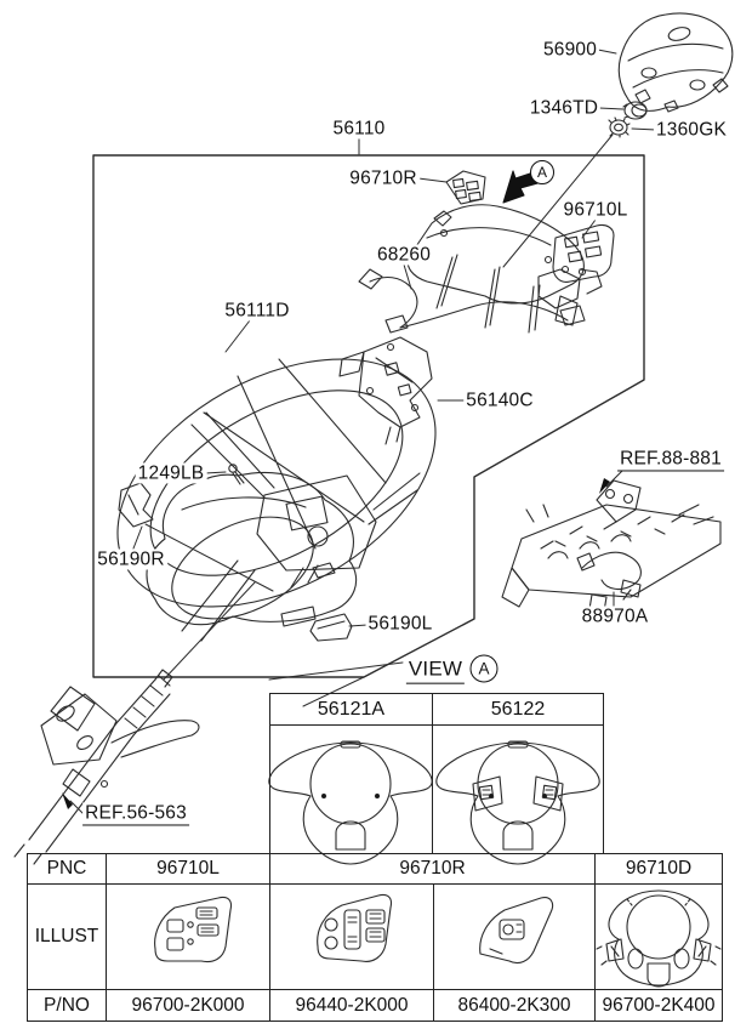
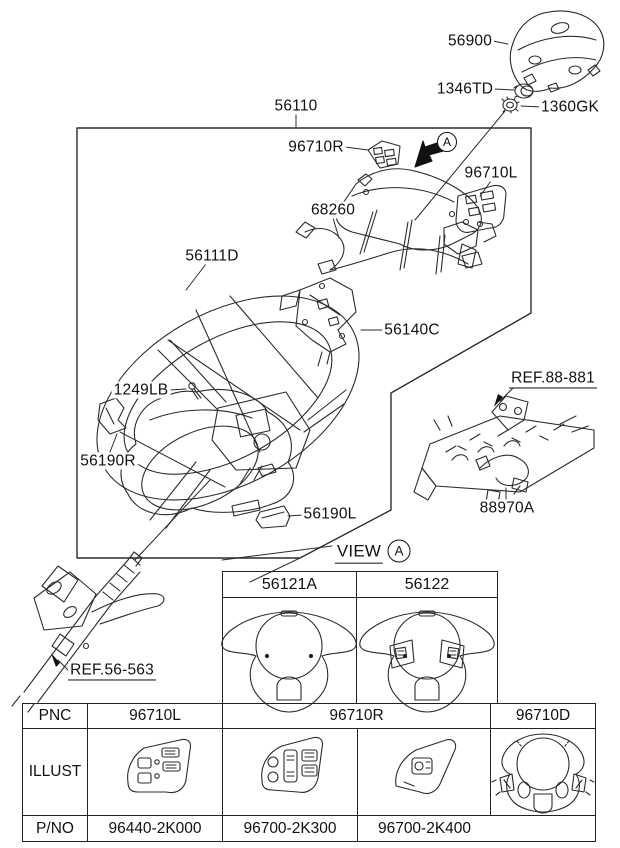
  56900
  1346TD
  1360GK
  56110
  96710R
  96710L
  68260
  56111D
  56140C
  1249LB
  56190R
  56190L
  REF.88-881
  88970A
  REF.56-563
  VIEW
  A
  A
  56121A
  56122
  PNC
  96710L
  96710R
  96710D
  ILLUST
  P/NO
- 96700-2K000
  96440-2K000
- 86400-2K300
+ 96700-2K300
  96700-2K400
